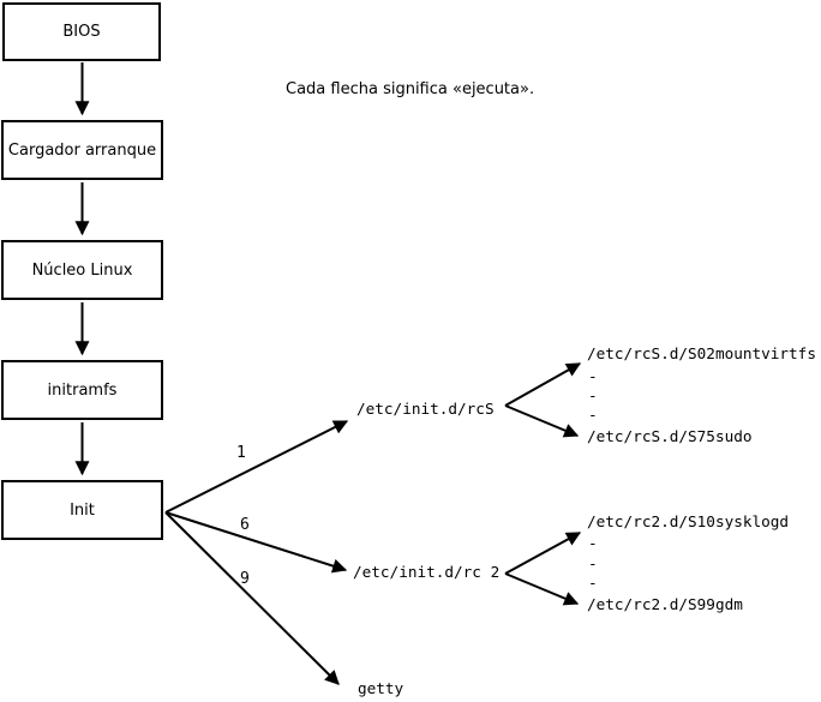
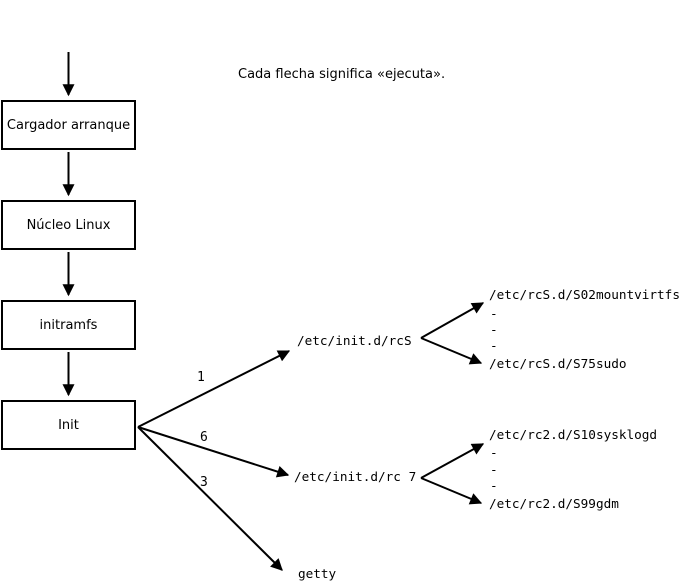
- BIOS
  Cargador arranque
  Núcleo Linux
  initramfs
  Init
  Cada flecha significa «ejecuta».
  1
  6
- 9
+ 3
  /etc/init.d/rcS
- /etc/init.d/rc 2
+ /etc/init.d/rc 7
  getty
  /etc/rcS.d/S02mountvirtfs
  -
  -
  -
  /etc/rcS.d/S75sudo
  /etc/rc2.d/S10sysklogd
  -
  -
  -
  /etc/rc2.d/S99gdm
